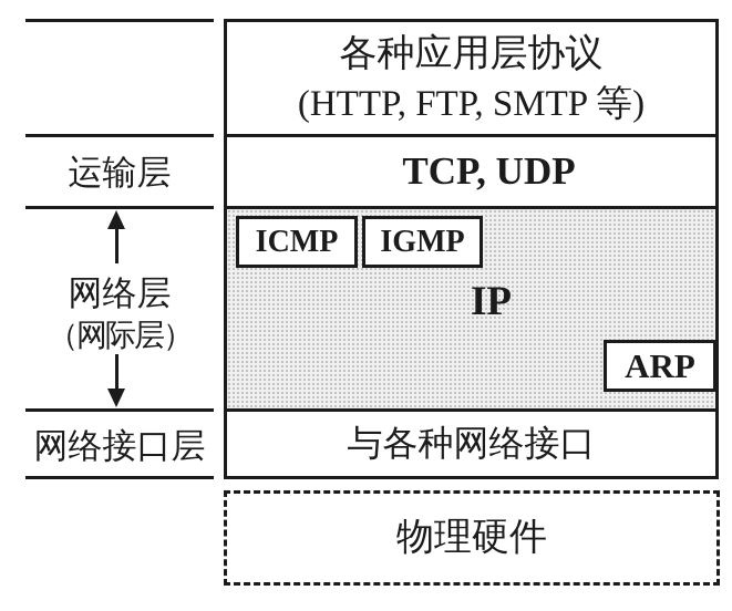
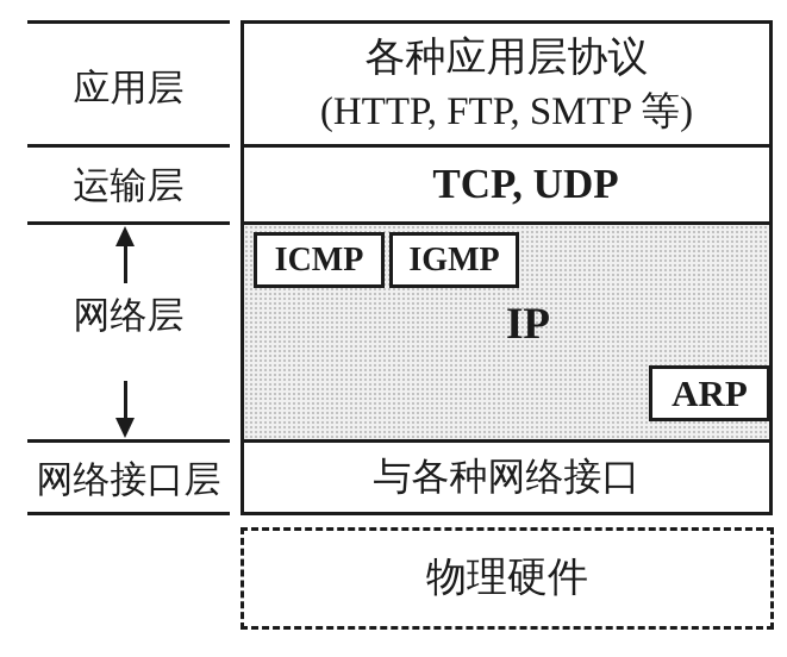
+ 应用层
  运输层
  网络层
- （网际层）
  网络接口层
  各种应用层协议
  (HTTP, FTP, SMTP 等)
  TCP, UDP
  ICMP
  IGMP
  IP
  ARP
  与各种网络接口
  物理硬件
